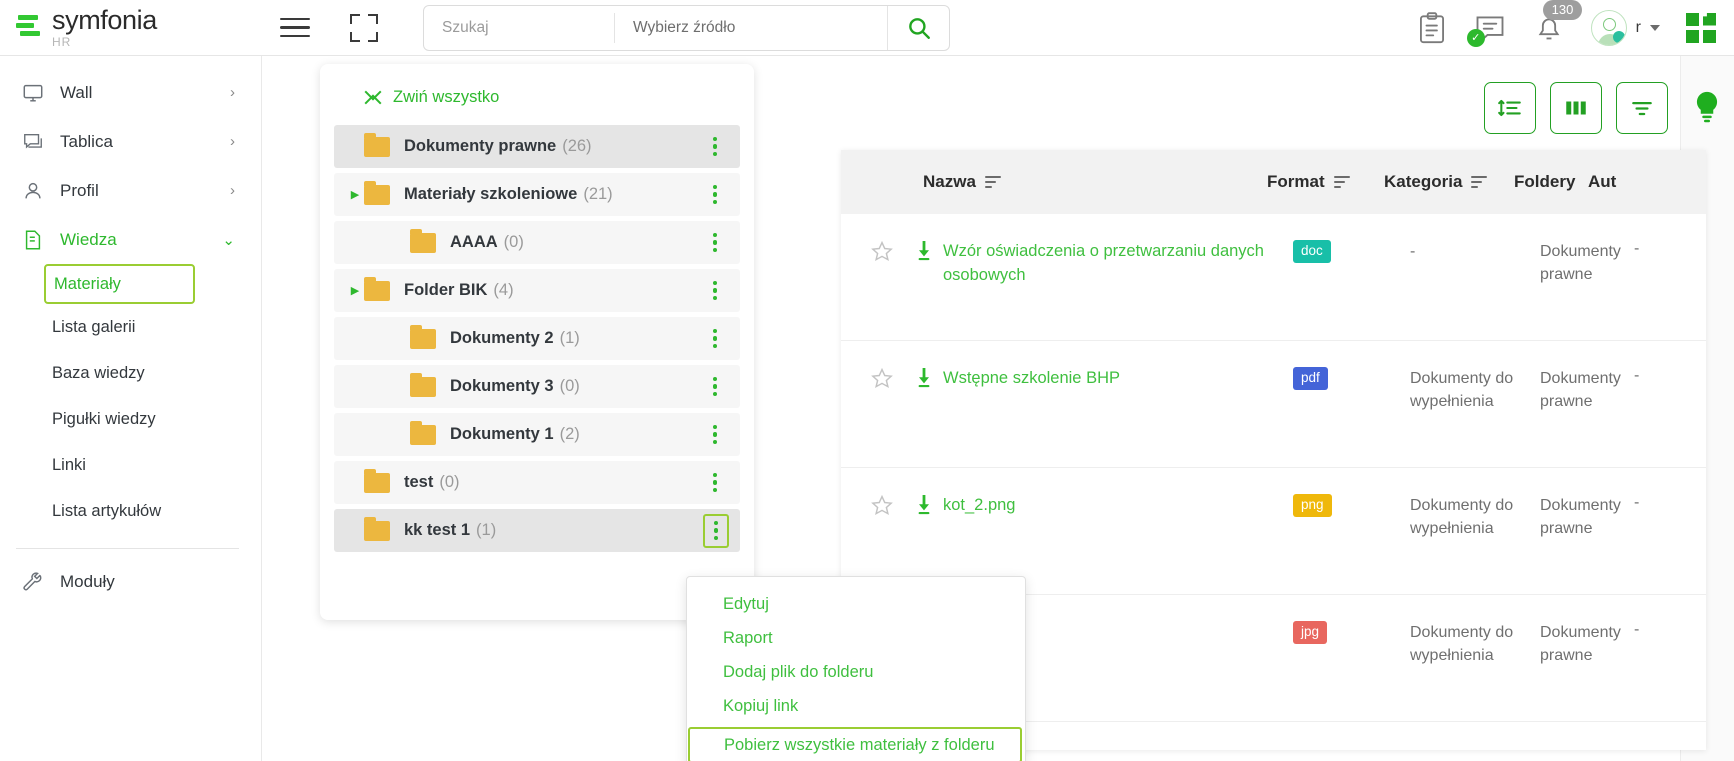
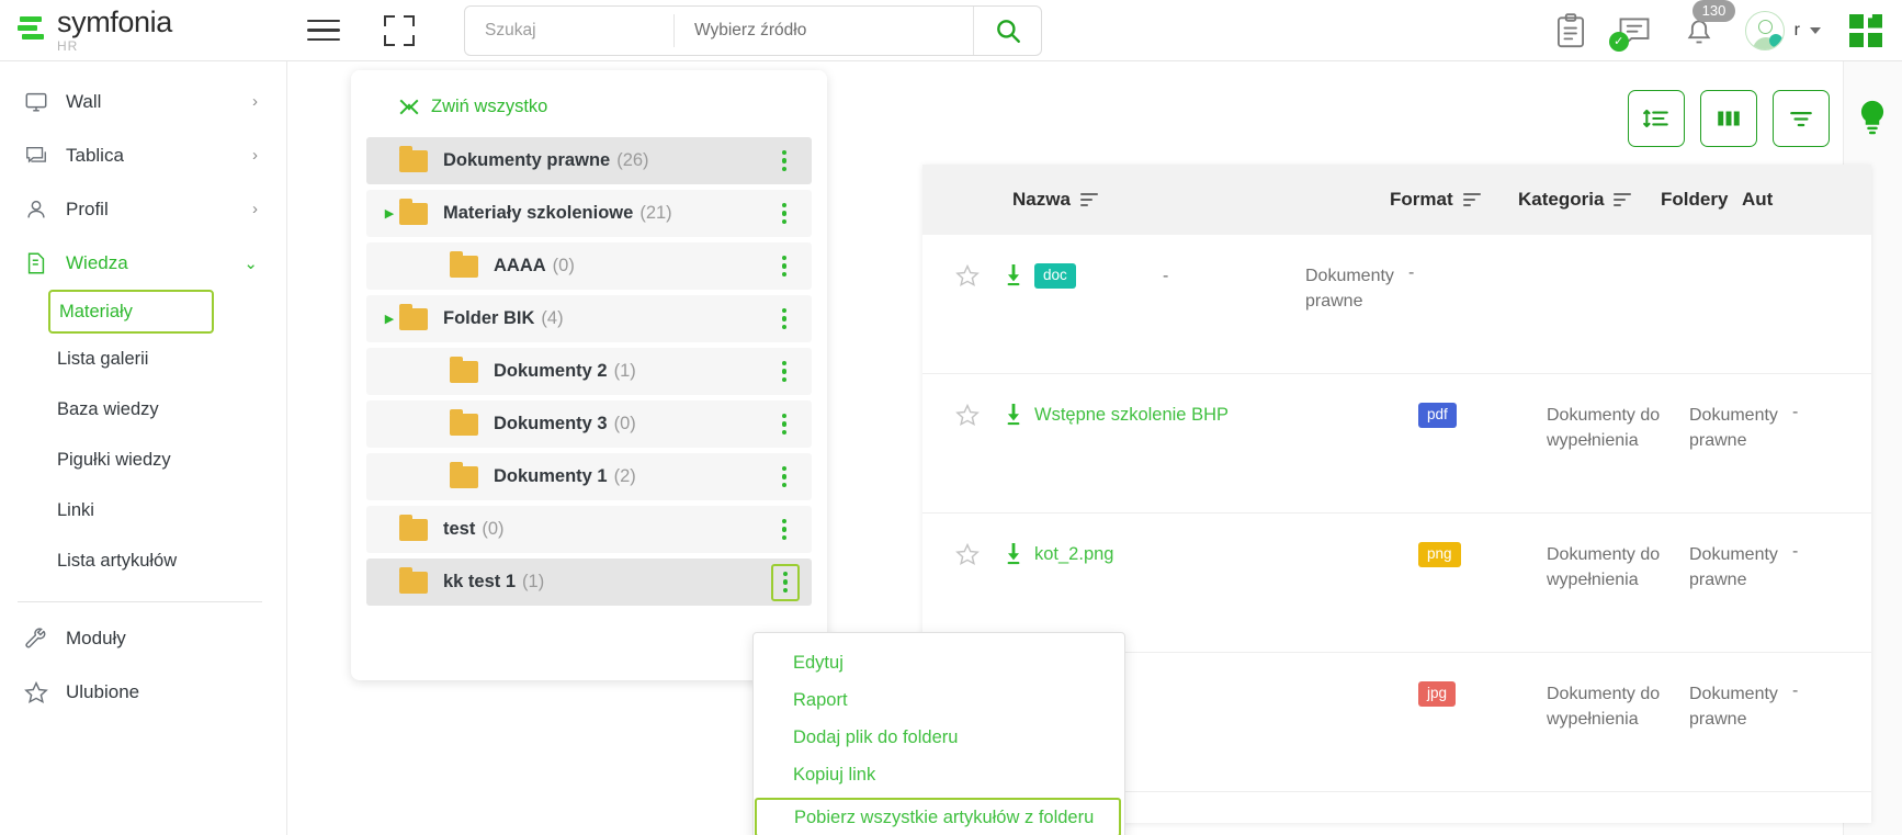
  symfonia
  HR
  Szukaj
  Wybierz źródło
  ✓
  130
  r
  Wall
  ›
  Tablica
  ›
  Profil
  ›
  Wiedza
  ⌄
  Materiały
  Lista galerii
  Baza wiedzy
  Pigułki wiedzy
  Linki
  Lista artykułów
  Moduły
+ Ulubione
  Zwiń wszystko
  Dokumenty prawne
  (26)
  ▶
  Materiały szkoleniowe
  (21)
  AAAA
  (0)
  ▶
  Folder BIK
  (4)
  Dokumenty 2
  (1)
  Dokumenty 3
  (0)
  Dokumenty 1
  (2)
  test
  (0)
  kk test 1
  (1)
  Edytuj
  Raport
  Dodaj plik do folderu
  Kopiuj link
- Pobierz wszystkie materiały z folderu
+ Pobierz wszystkie artykułów z folderu
  Nazwa
  Format
  Kategoria
  Foldery
  Aut
- Wzór oświadczenia o przetwarzaniu danych osobowych
  doc
  -
  Dokumenty prawne
  -
  Wstępne szkolenie BHP
  pdf
  Dokumenty do wypełnienia
  Dokumenty prawne
  -
  kot_2.png
  png
  Dokumenty do wypełnienia
  Dokumenty prawne
  -
  jpg
  Dokumenty do wypełnienia
  Dokumenty prawne
  -
